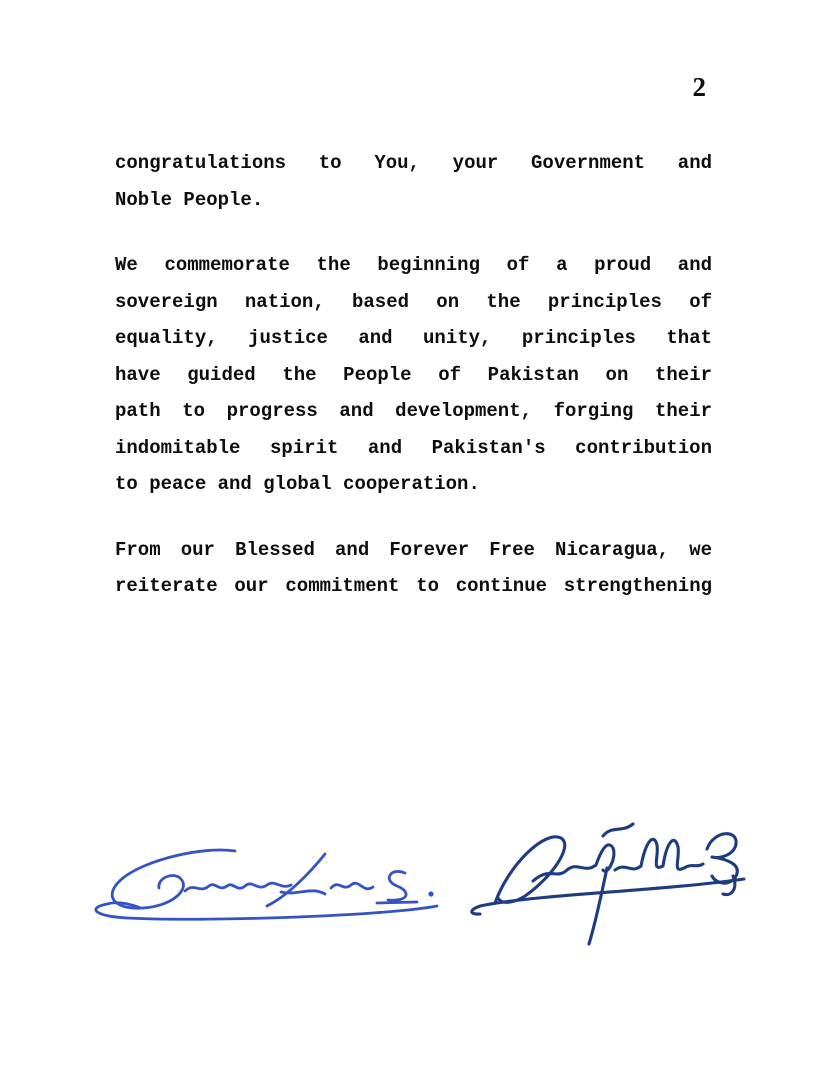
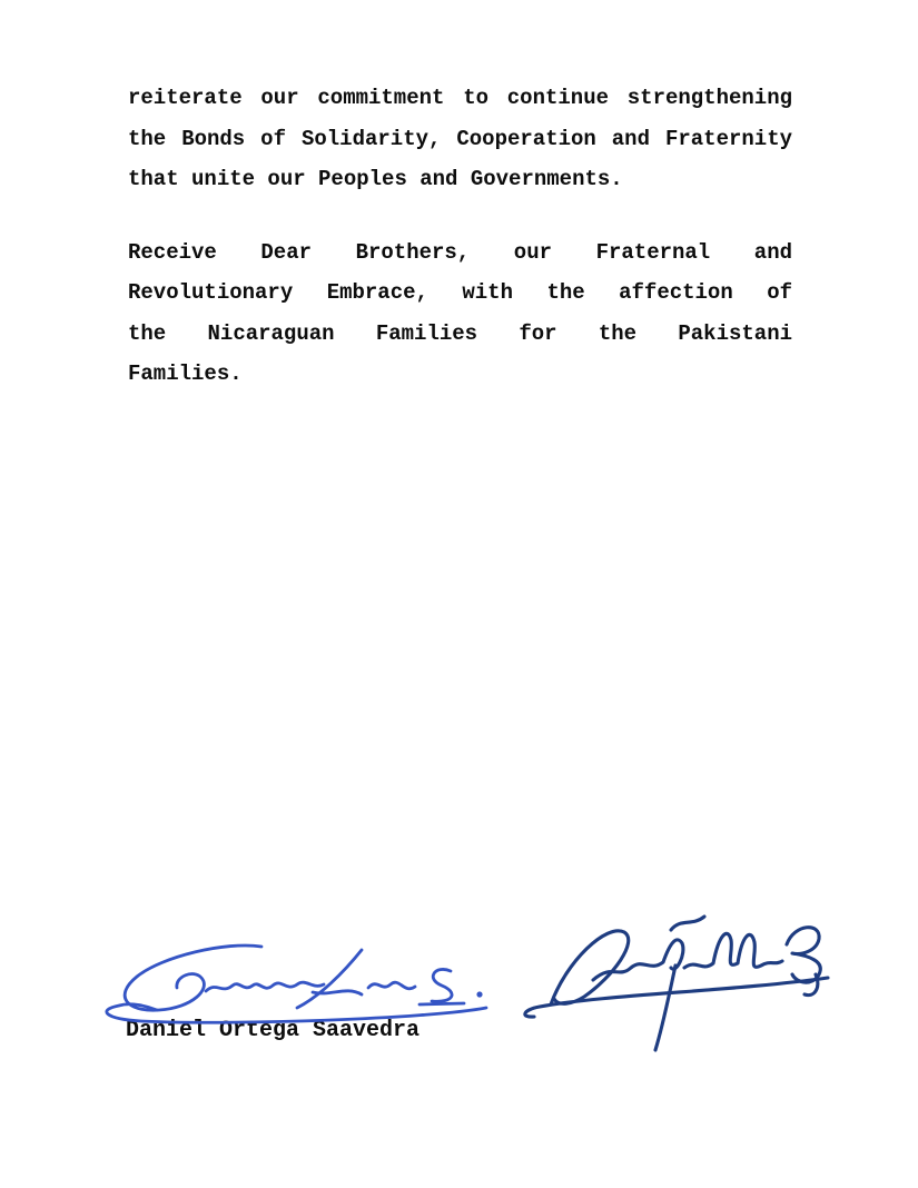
- 2
- congratulations to You, your Government and
- Noble People.
- We commemorate the beginning of a proud and
- sovereign nation, based on the principles of
- equality, justice and unity, principles that
- have guided the People of Pakistan on their
- path to progress and development, forging their
- indomitable spirit and Pakistan's contribution
- to peace and global cooperation.
- From our Blessed and Forever Free Nicaragua, we
  reiterate our commitment to continue strengthening
+ the Bonds of Solidarity, Cooperation and Fraternity
+ that unite our Peoples and Governments.
+ Receive Dear Brothers, our Fraternal and
+ Revolutionary Embrace, with the affection of
+ the Nicaraguan Families for the Pakistani
+ Families.
+ Daniel Ortega Saavedra
